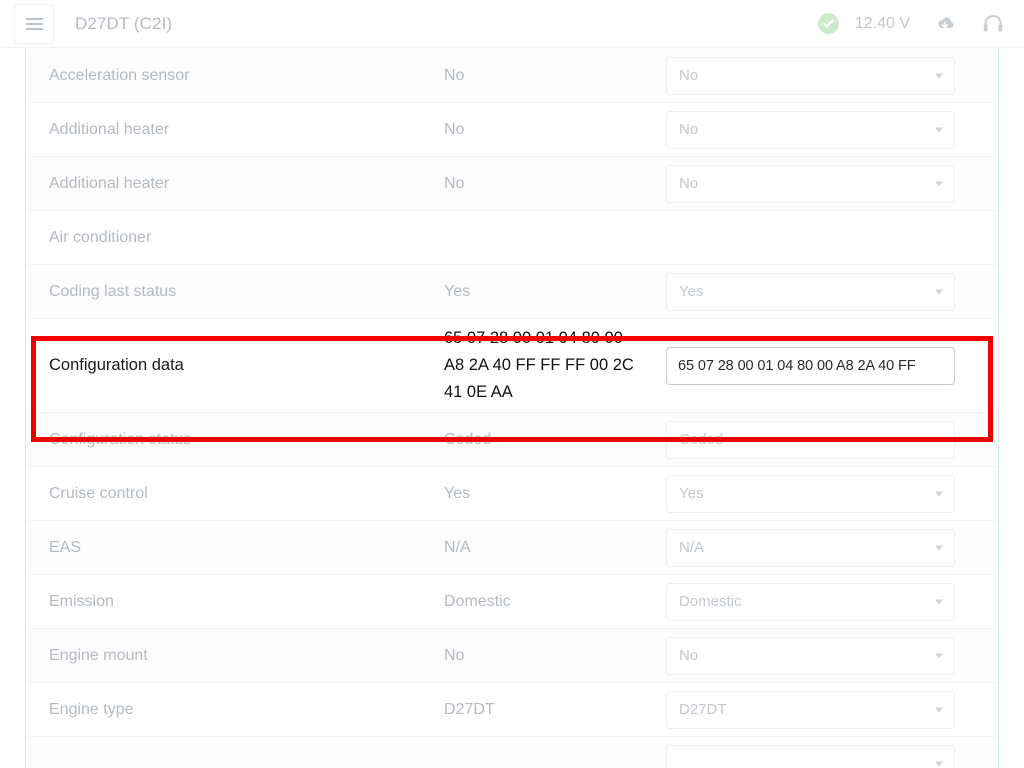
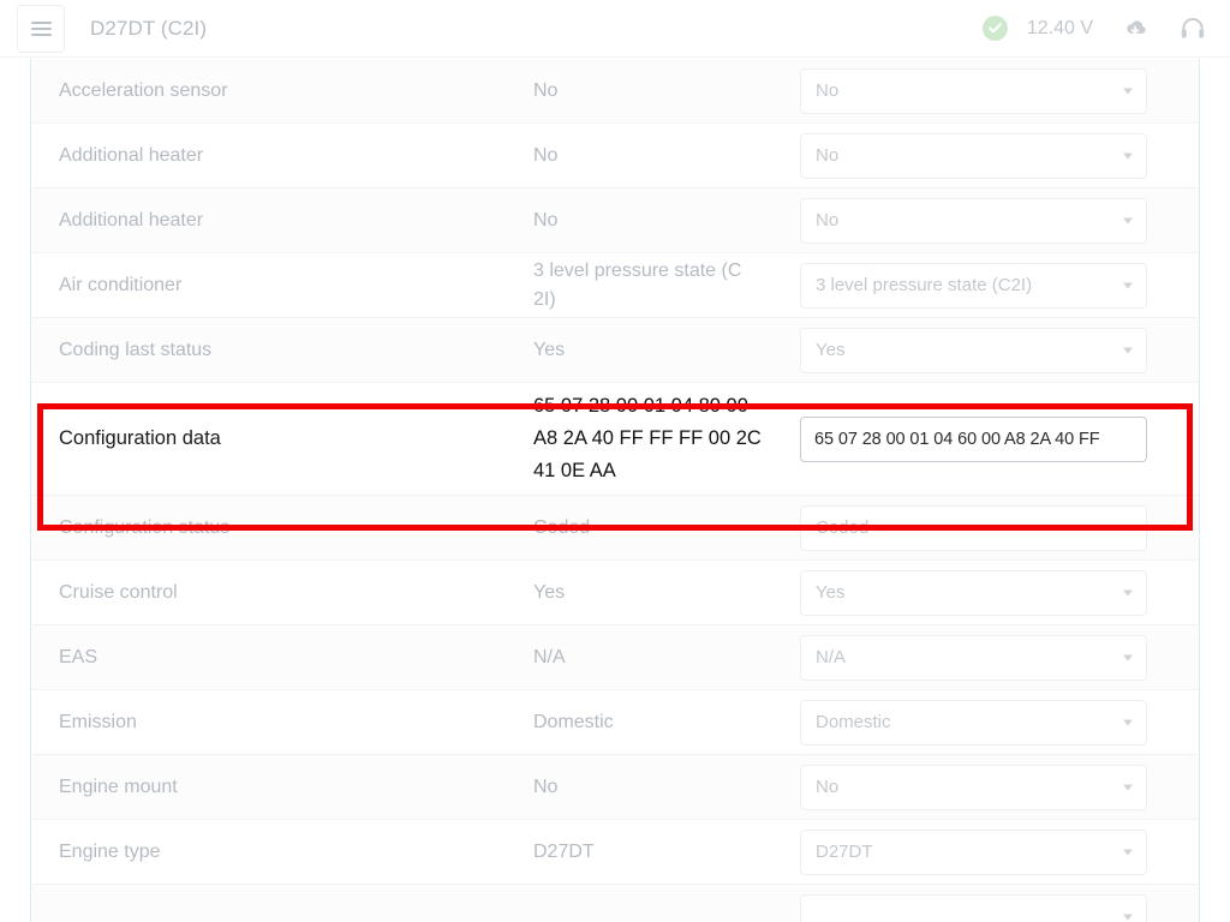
  D27DT (C2I)
  12.40 V
  Acceleration sensor
  No
  No
  Additional heater
  No
  No
  Additional heater
  No
  No
  Air conditioner
+ 3 level pressure state (C
+ 2I)
+ 3 level pressure state (C2I)
  Coding last status
  Yes
  Yes
  Configuration data
  65 07 28 00 01 04 80 00
  A8 2A 40 FF FF FF 00 2C
  41 0E AA
- 65 07 28 00 01 04 80 00 A8 2A 40 FF
+ 65 07 28 00 01 04 60 00 A8 2A 40 FF
  Configuration status
  Coded
  Coded
  Cruise control
  Yes
  Yes
  EAS
  N/A
  N/A
  Emission
  Domestic
  Domestic
  Engine mount
  No
  No
  Engine type
  D27DT
  D27DT
